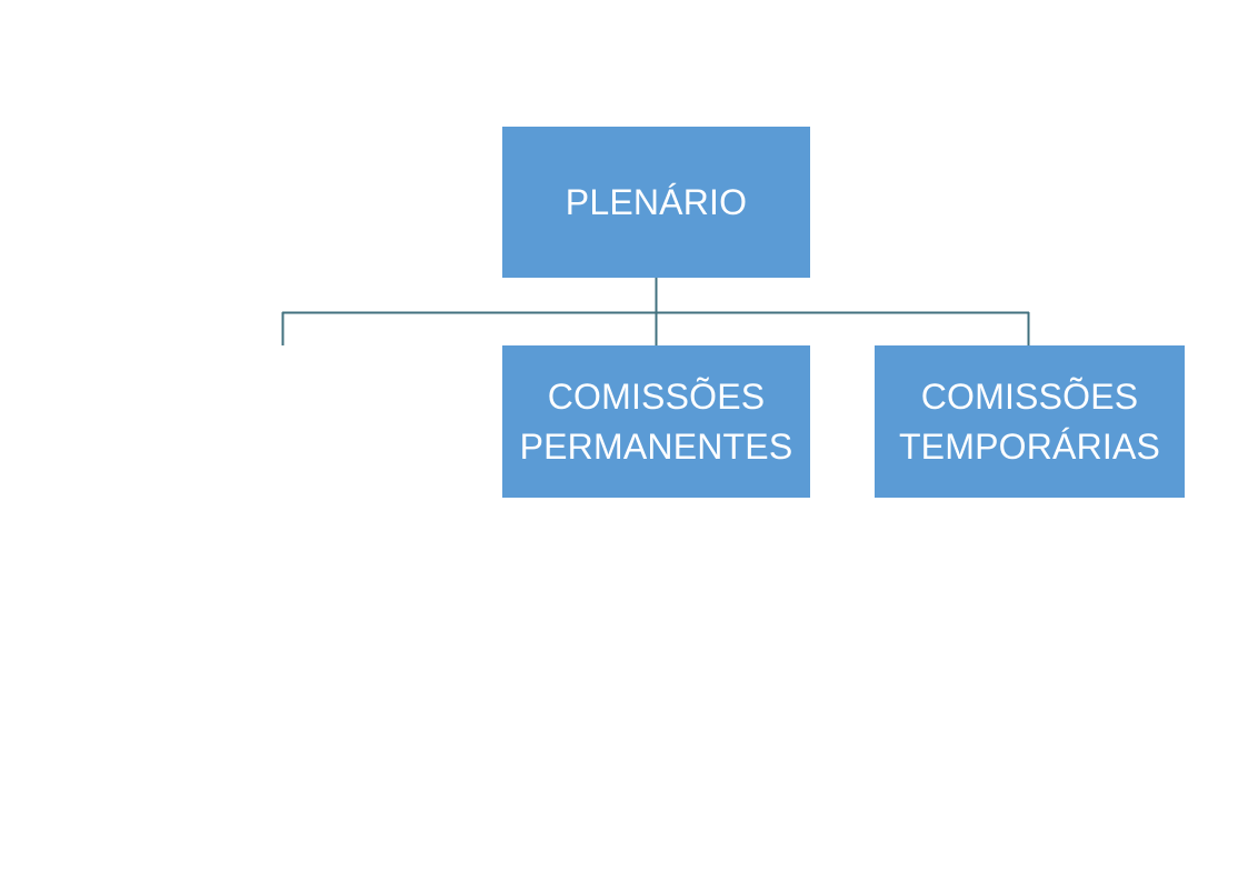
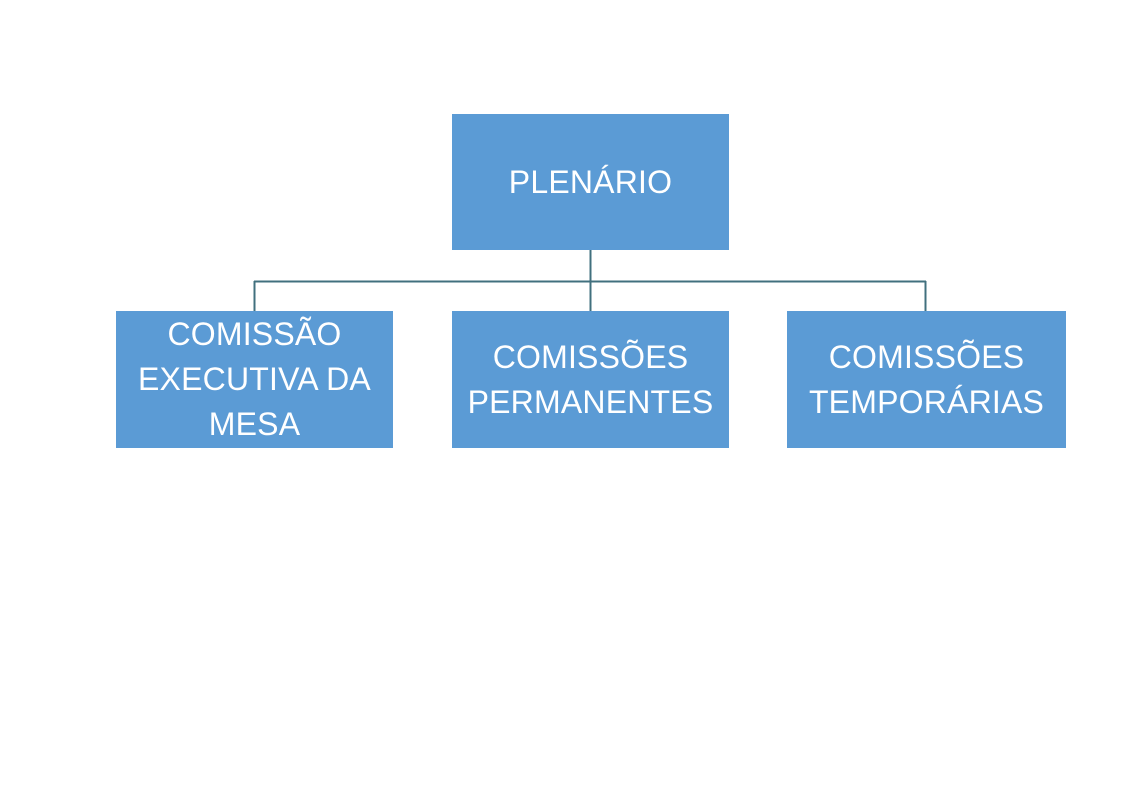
  PLENÁRIO
+ COMISSÃO
+ EXECUTIVA DA
+ MESA
  COMISSÕES
  PERMANENTES
  COMISSÕES
  TEMPORÁRIAS
